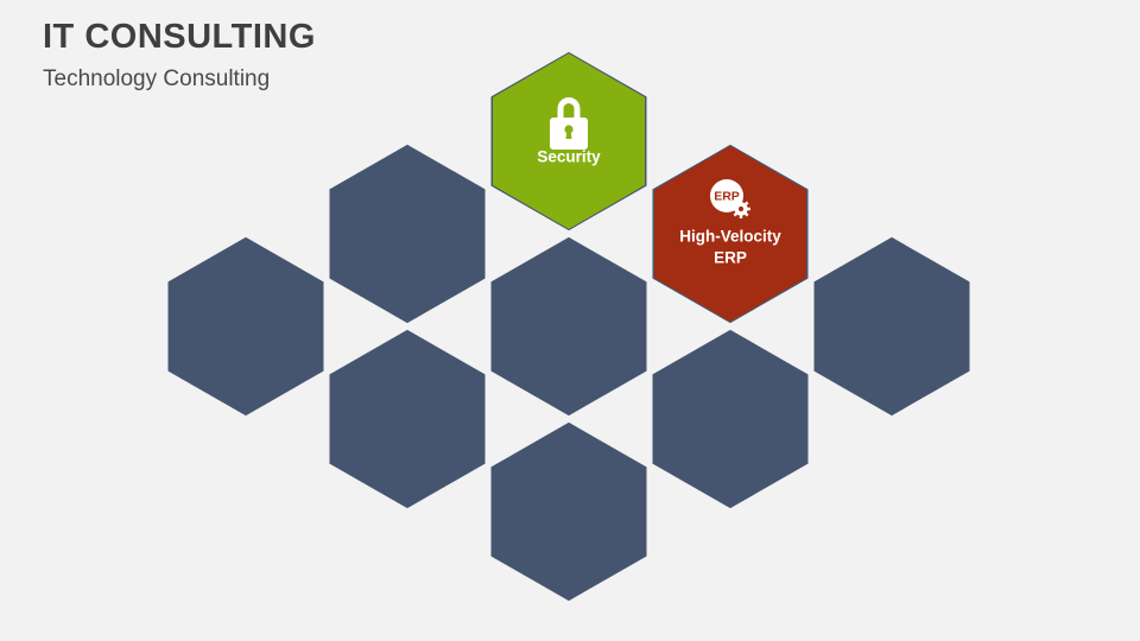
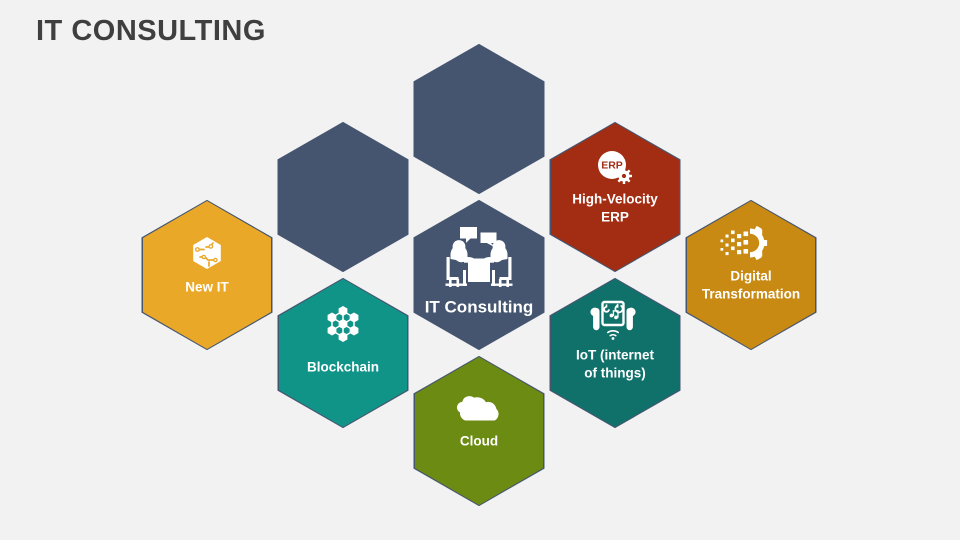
  IT CONSULTING
- Technology Consulting
- Security
  ERP
  High-Velocity
  ERP
+ New IT
+ Digital
+ Transformation
+ Blockchain
+ IoT (internet
+ of things)
+ Cloud
+ IT Consulting
